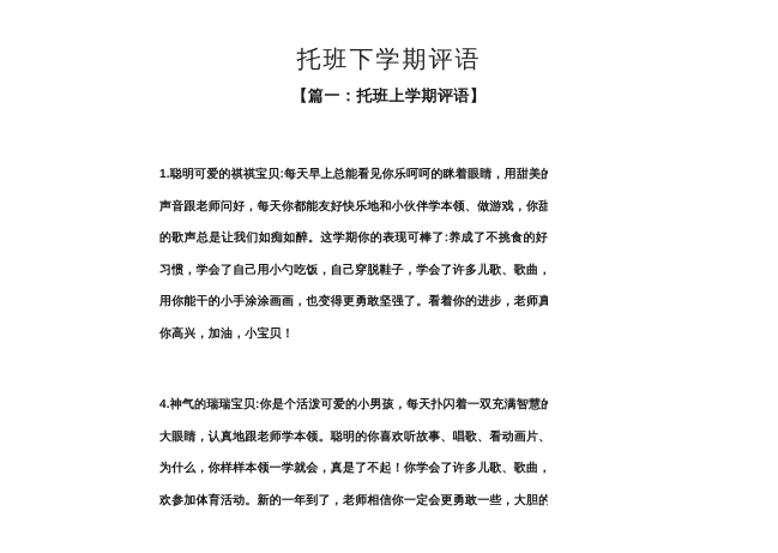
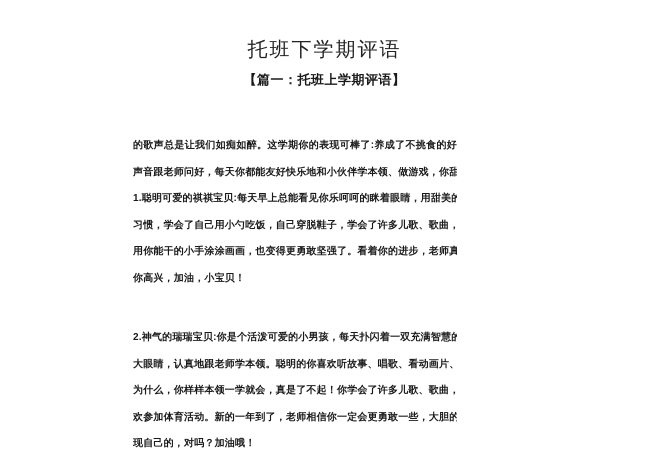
  托班下学期评语
  【篇一：托班上学期评语】
- 1.聪明可爱的祺祺宝贝:每天早上总能看见你乐呵呵的眯着眼睛，用甜美的
+ 的歌声总是让我们如痴如醉。这学期你的表现可棒了:养成了不挑食的好
  声音跟老师问好，每天你都能友好快乐地和小伙伴学本领、做游戏，你甜
- 的歌声总是让我们如痴如醉。这学期你的表现可棒了:养成了不挑食的好
+ 1.聪明可爱的祺祺宝贝:每天早上总能看见你乐呵呵的眯着眼睛，用甜美的
  习惯，学会了自己用小勺吃饭，自己穿脱鞋子，学会了许多儿歌、歌曲，
  用你能干的小手涂涂画画，也变得更勇敢坚强了。看着你的进步，老师真
  你高兴，加油，小宝贝！
- 4.神气的瑞瑞宝贝:你是个活泼可爱的小男孩，每天扑闪着一双充满智慧的
+ 2.神气的瑞瑞宝贝:你是个活泼可爱的小男孩，每天扑闪着一双充满智慧的
  大眼睛，认真地跟老师学本领。聪明的你喜欢听故事、唱歌、看动画片、
  为什么，你样样本领一学就会，真是了不起！你学会了许多儿歌、歌曲，
  欢参加体育活动。新的一年到了，老师相信你一定会更勇敢一些，大胆的
+ 现自己的，对吗？加油哦！
